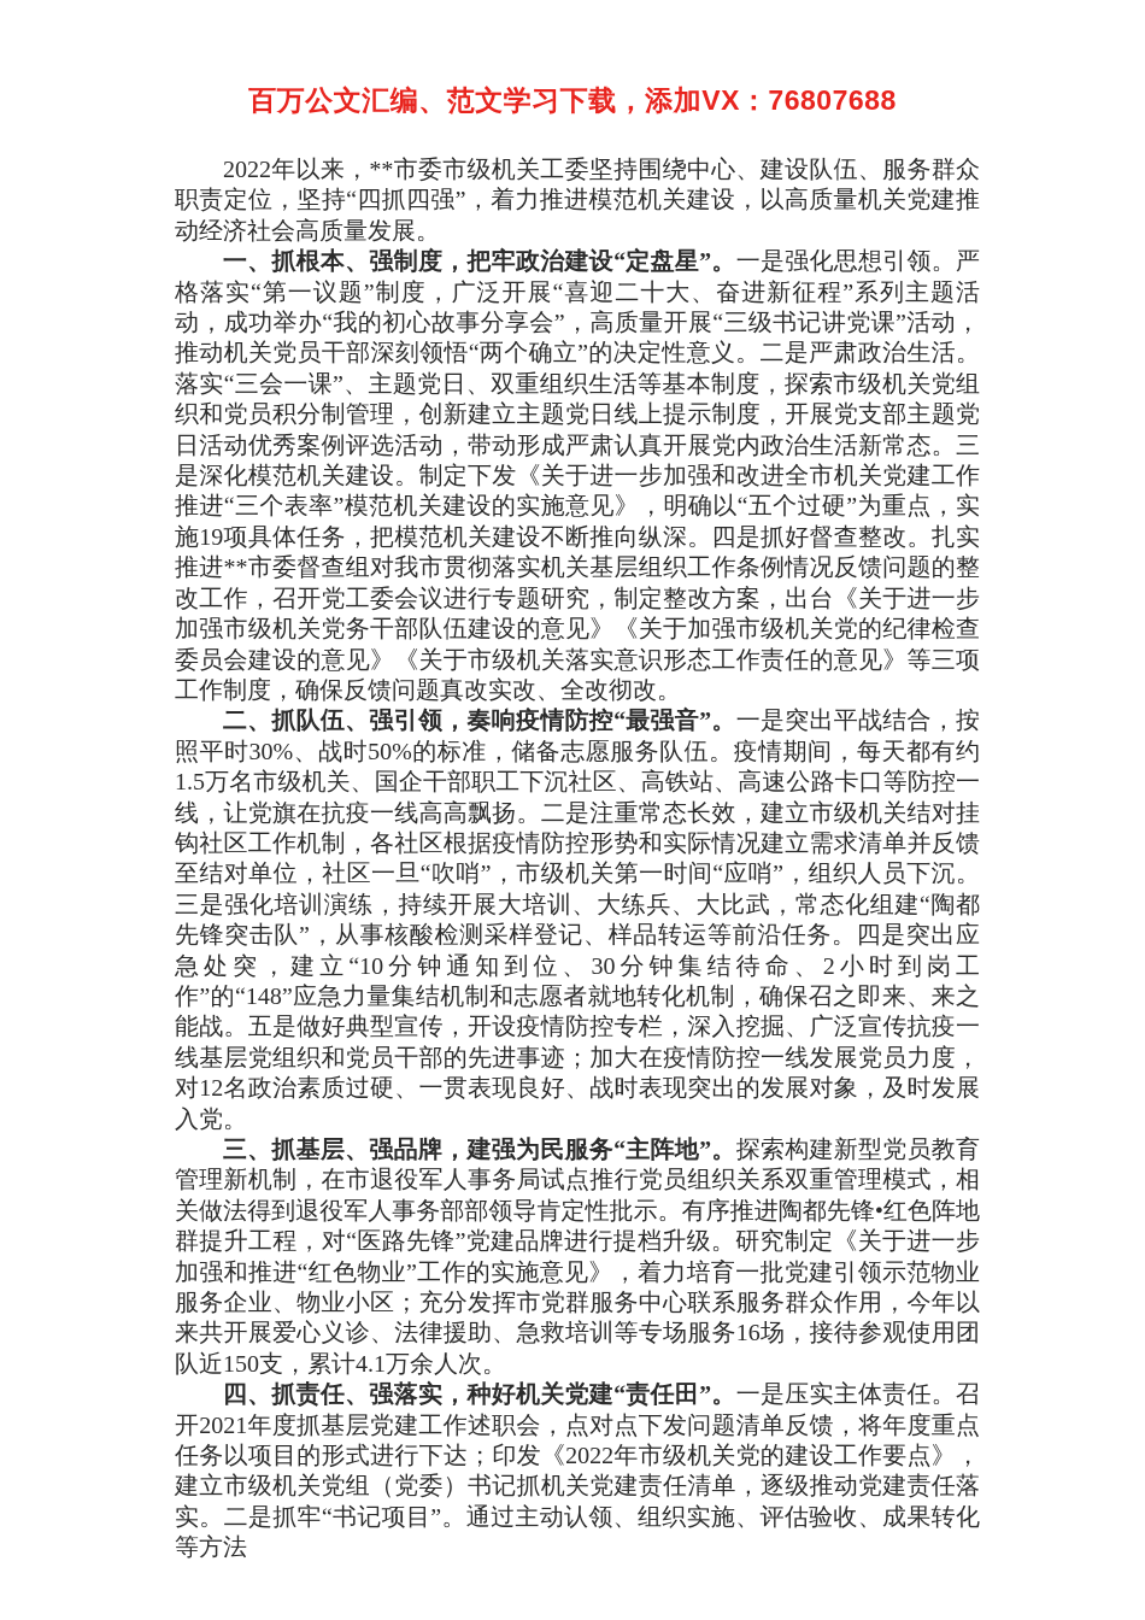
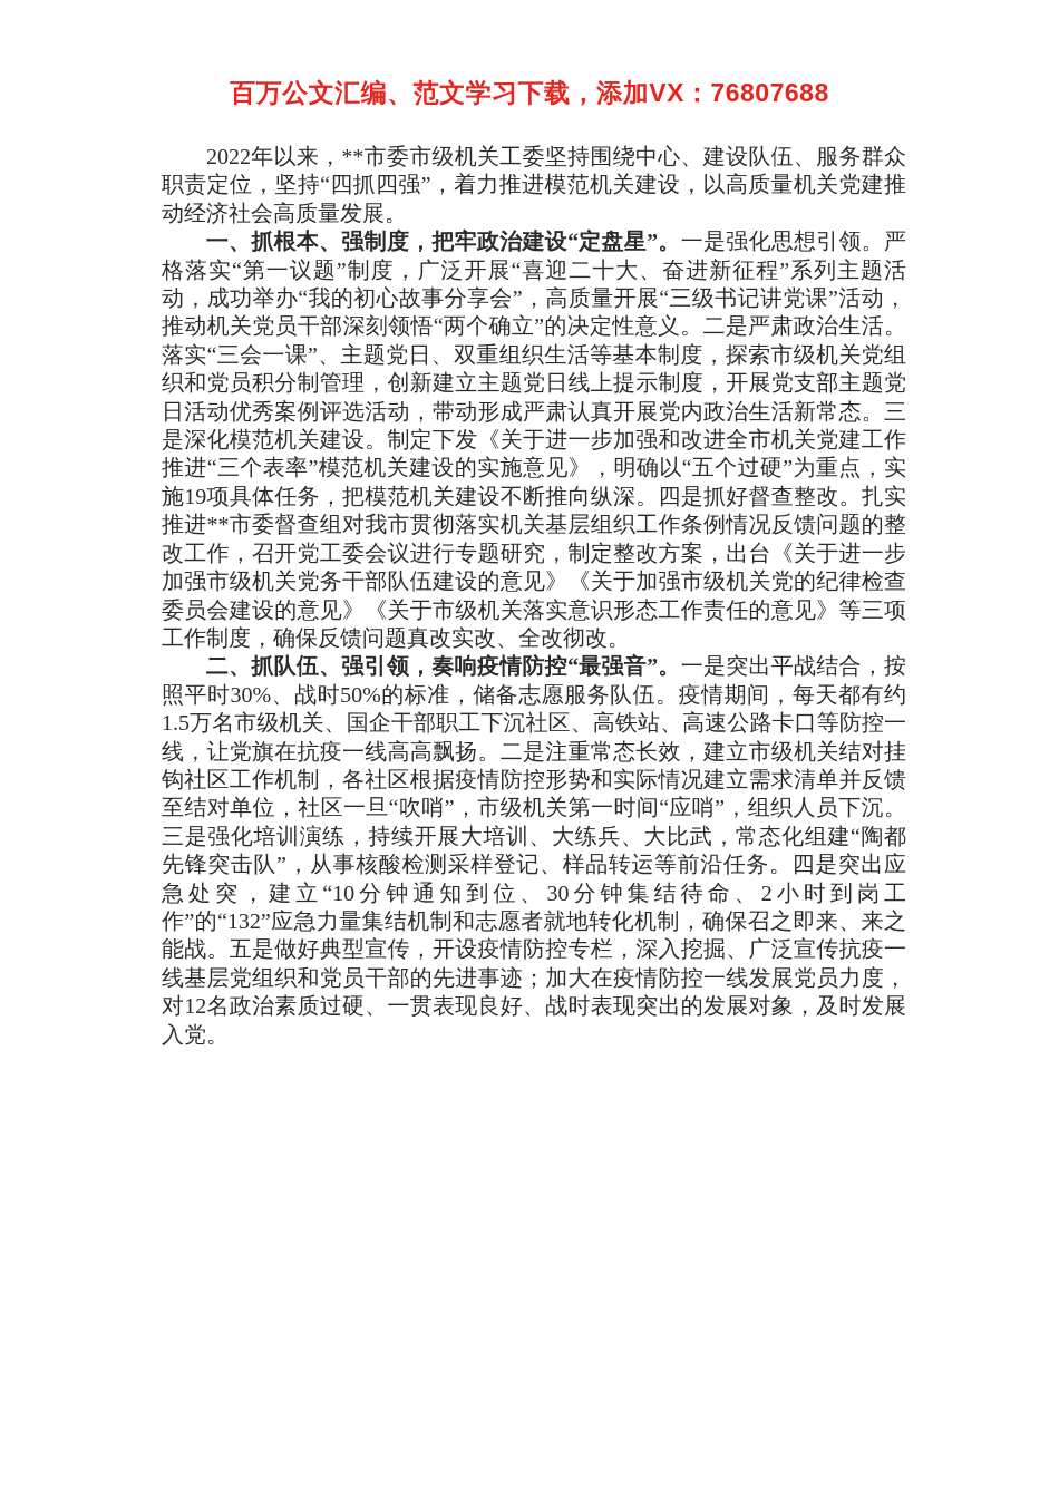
  百万公文汇编、范文学习下载，添加VX：76807688
  2022年以来，**市委市级机关工委坚持围绕中心、建设队伍、服务群众职责定位，坚持“四抓四强”，着力推进模范机关建设，以高质量机关党建推动经济社会高质量发展。
  一、抓根本、强制度，把牢政治建设“定盘星”。一是强化思想引领。严格落实“第一议题”制度，广泛开展“喜迎二十大、奋进新征程”系列主题活动，成功举办“我的初心故事分享会”，高质量开展“三级书记讲党课”活动，推动机关党员干部深刻领悟“两个确立”的决定性意义。二是严肃政治生活。落实“三会一课”、主题党日、双重组织生活等基本制度，探索市级机关党组织和党员积分制管理，创新建立主题党日线上提示制度，开展党支部主题党日活动优秀案例评选活动，带动形成严肃认真开展党内政治生活新常态。三是深化模范机关建设。制定下发《关于进一步加强和改进全市机关党建工作 推进“三个表率”模范机关建设的实施意见》，明确以“五个过硬”为重点，实施19项具体任务，把模范机关建设不断推向纵深。四是抓好督查整改。扎实推进**市委督查组对我市贯彻落实机关基层组织工作条例情况反馈问题的整改工作，召开党工委会议进行专题研究，制定整改方案，出台《关于进一步加强市级机关党务干部队伍建设的意见》《关于加强市级机关党的纪律检查委员会建设的意见》《关于市级机关落实意识形态工作责任的意见》等三项工作制度，确保反馈问题真改实改、全改彻改。
- 二、抓队伍、强引领，奏响疫情防控“最强音”。一是突出平战结合，按照平时30%、战时50%的标准，储备志愿服务队伍。疫情期间，每天都有约1.5万名市级机关、国企干部职工下沉社区、高铁站、高速公路卡口等防控一线，让党旗在抗疫一线高高飘扬。二是注重常态长效，建立市级机关结对挂钩社区工作机制，各社区根据疫情防控形势和实际情况建立需求清单并反馈至结对单位，社区一旦“吹哨”，市级机关第一时间“应哨”，组织人员下沉。三是强化培训演练，持续开展大培训、大练兵、大比武，常态化组建“陶都先锋突击队”，从事核酸检测采样登记、样品转运等前沿任务。四是突出应急处突，建立“10分钟通知到位、30分钟集结待命、2小时到岗工作”的“148”应急力量集结机制和志愿者就地转化机制，确保召之即来、来之能战。五是做好典型宣传，开设疫情防控专栏，深入挖掘、广泛宣传抗疫一线基层党组织和党员干部的先进事迹；加大在疫情防控一线发展党员力度，对12名政治素质过硬、一贯表现良好、战时表现突出的发展对象，及时发展入党。
+ 二、抓队伍、强引领，奏响疫情防控“最强音”。一是突出平战结合，按照平时30%、战时50%的标准，储备志愿服务队伍。疫情期间，每天都有约1.5万名市级机关、国企干部职工下沉社区、高铁站、高速公路卡口等防控一线，让党旗在抗疫一线高高飘扬。二是注重常态长效，建立市级机关结对挂钩社区工作机制，各社区根据疫情防控形势和实际情况建立需求清单并反馈至结对单位，社区一旦“吹哨”，市级机关第一时间“应哨”，组织人员下沉。三是强化培训演练，持续开展大培训、大练兵、大比武，常态化组建“陶都先锋突击队”，从事核酸检测采样登记、样品转运等前沿任务。四是突出应急处突，建立“10分钟通知到位、30分钟集结待命、2小时到岗工作”的“132”应急力量集结机制和志愿者就地转化机制，确保召之即来、来之能战。五是做好典型宣传，开设疫情防控专栏，深入挖掘、广泛宣传抗疫一线基层党组织和党员干部的先进事迹；加大在疫情防控一线发展党员力度，对12名政治素质过硬、一贯表现良好、战时表现突出的发展对象，及时发展入党。
- 三、抓基层、强品牌，建强为民服务“主阵地”。探索构建新型党员教育管理新机制，在市退役军人事务局试点推行党员组织关系双重管理模式，相关做法得到退役军人事务部部领导肯定性批示。有序推进陶都先锋•红色阵地群提升工程，对“医路先锋”党建品牌进行提档升级。研究制定《关于进一步加强和推进“红色物业”工作的实施意见》，着力培育一批党建引领示范物业服务企业、物业小区；充分发挥市党群服务中心联系服务群众作用，今年以来共开展爱心义诊、法律援助、急救培训等专场服务16场，接待参观使用团队近150支，累计4.1万余人次。
- 四、抓责任、强落实，种好机关党建“责任田”。一是压实主体责任。召开2021年度抓基层党建工作述职会，点对点下发问题清单反馈，将年度重点任务以项目的形式进行下达；印发《2022年市级机关党的建设工作要点》，建立市级机关党组（党委）书记抓机关党建责任清单，逐级推动党建责任落实。二是抓牢“书记项目”。通过主动认领、组织实施、评估验收、成果转化等方法
